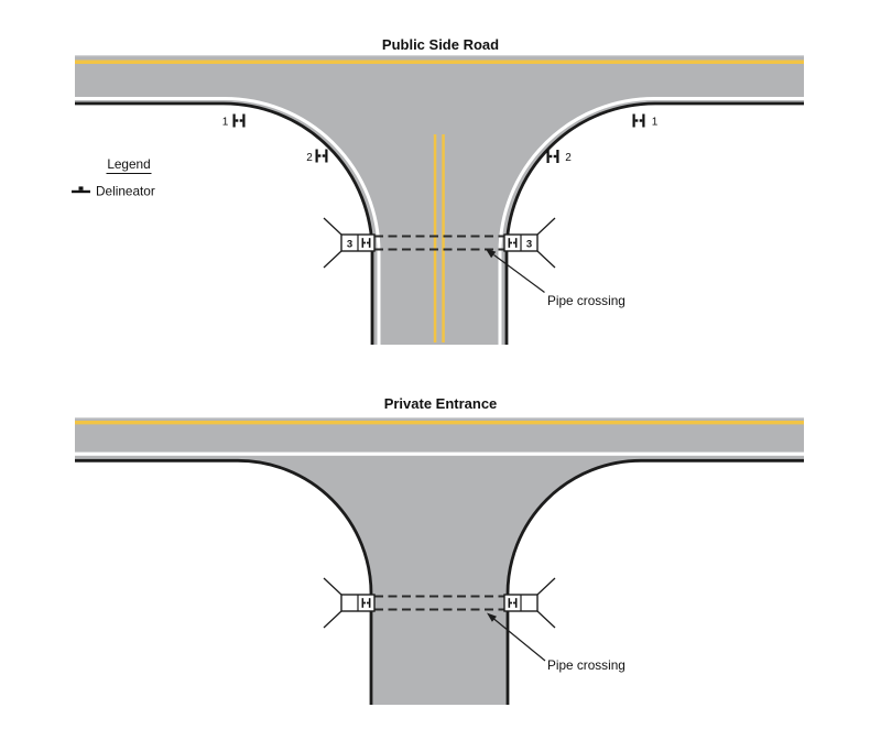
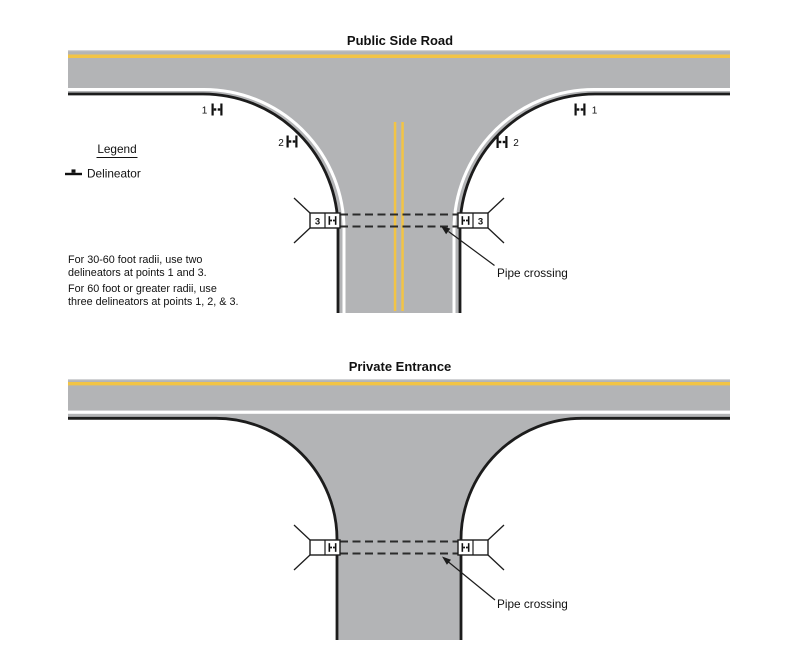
  Public Side Road
  3
  3
  1
  2
  1
  2
  Legend
  Delineator
+ For 30-60 foot radii, use two
+ delineators at points 1 and 3.
+ For 60 foot or greater radii, use
+ three delineators at points 1, 2, & 3.
  Pipe crossing
  Private Entrance
  Pipe crossing
